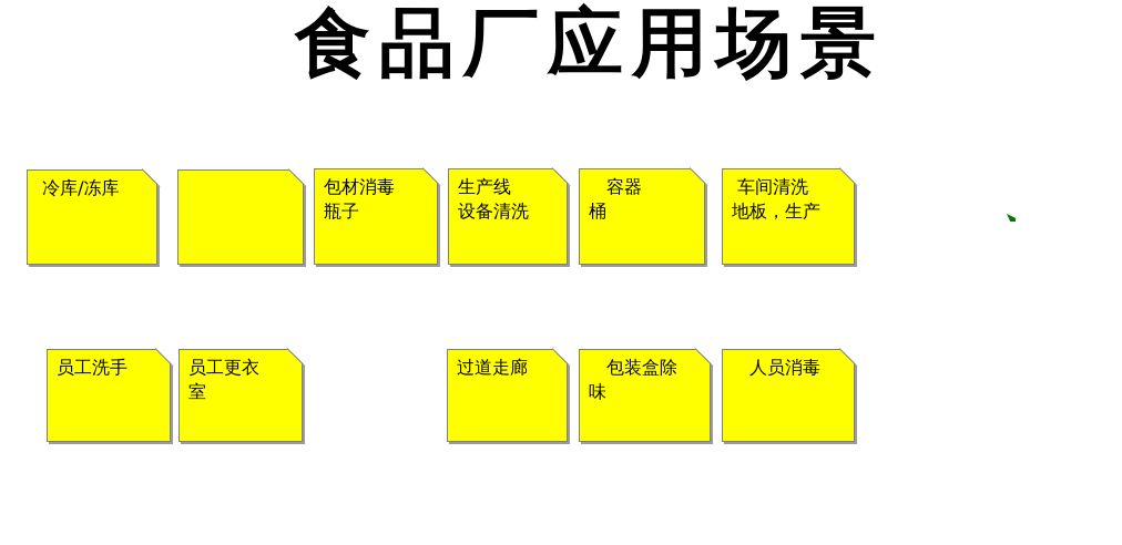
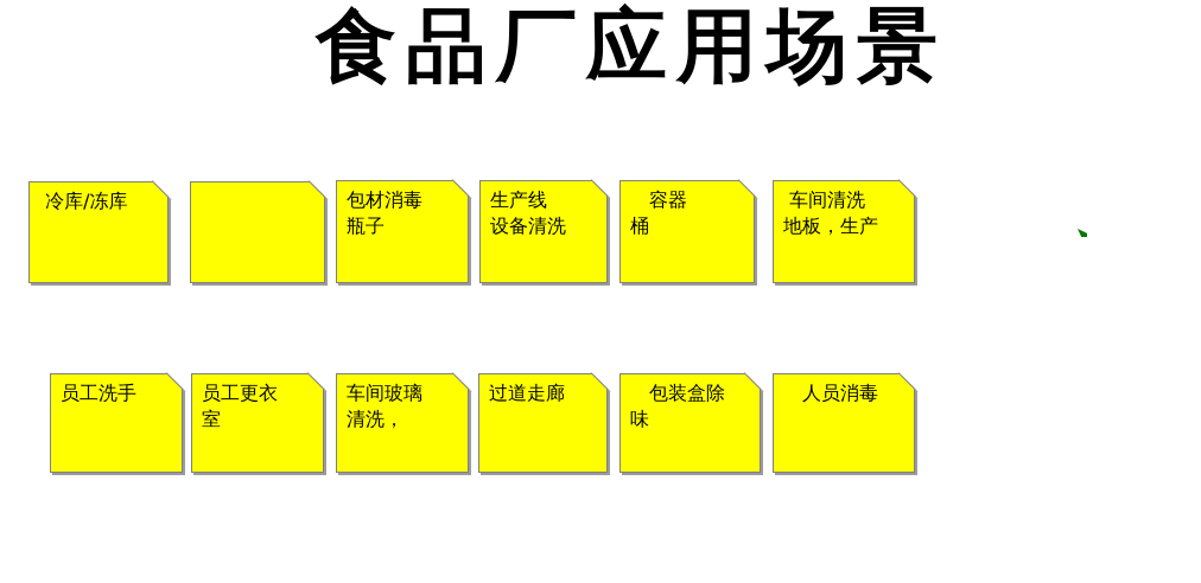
  食品厂应用场景
  冷库/冻库
  包材消毒
  瓶子
  生产线
  设备清洗
  容器
  桶
  车间清洗
  地板，生产
  员工洗手
  员工更衣
  室
+ 车间玻璃
+ 清洗，
  过道走廊
  包装盒除
  味
  人员消毒
